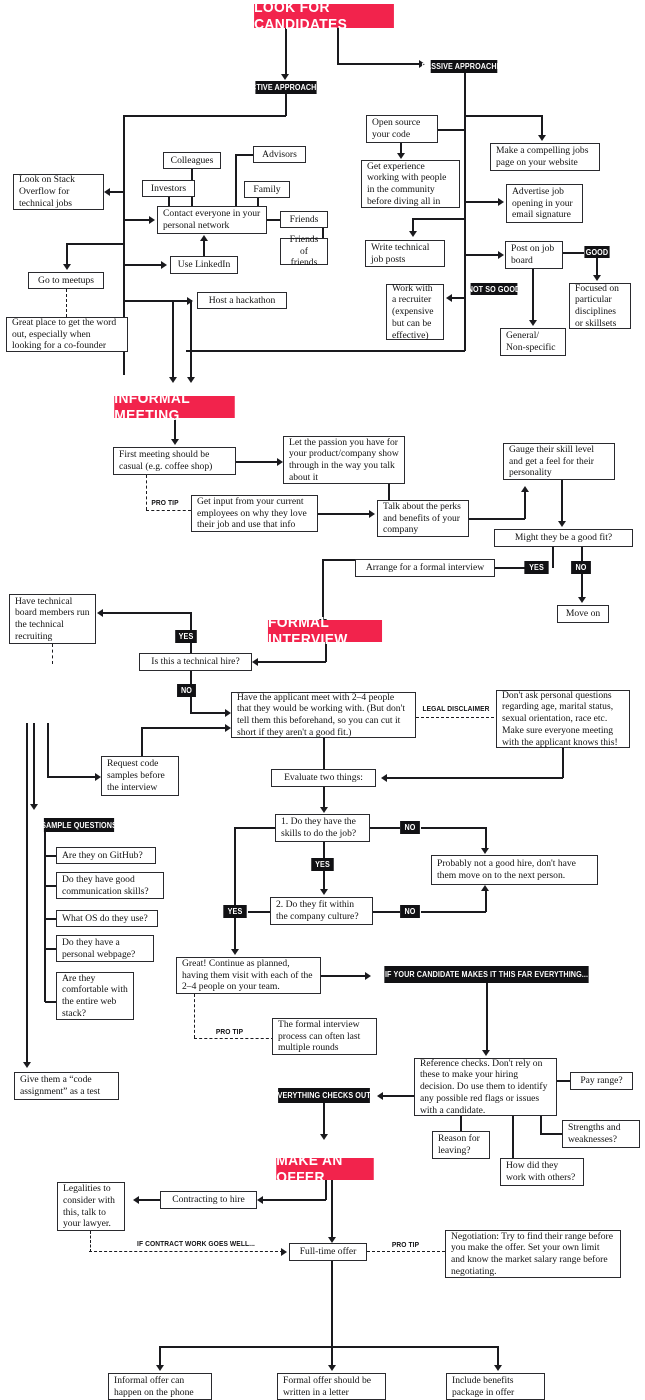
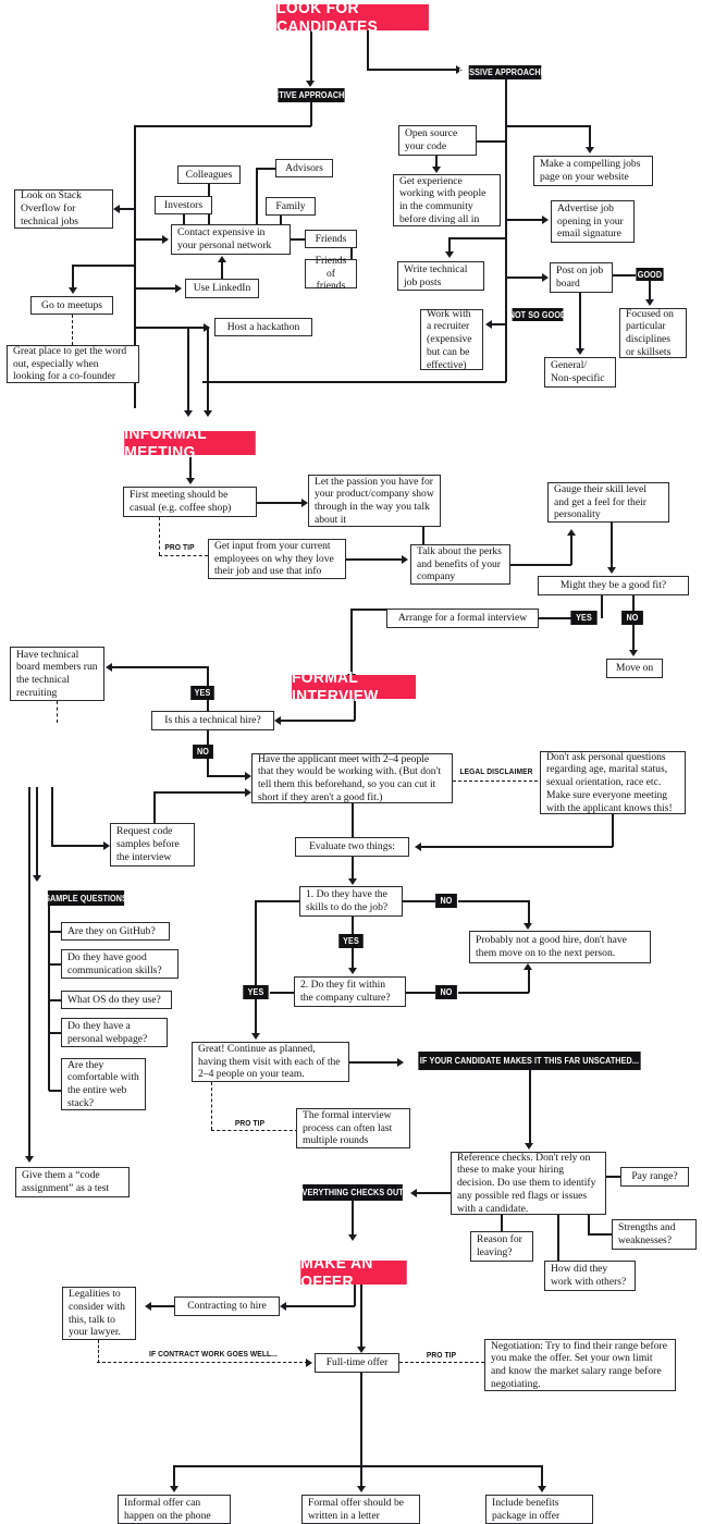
  LOOK FOR CANDIDATES
  ACTIVE APPROACHES
  PASSIVE APPROACHES
  Look on Stack Overflow for technical jobs
- Contact everyone in your personal network
+ Contact expensive in your personal network
  Colleagues
  Investors
  Advisors
  Family
  Friends
  Friends of friends
  Use LinkedIn
  Go to meetups
  Great place to get the word out, especially when looking for a co-founder
  Host a hackathon
  Open source your code
  Get experience working with people in the community before diving all in
  Write technical job posts
  Work with a recruiter (expensive but can be effective)
  Make a compelling jobs page on your website
  Advertise job opening in your email signature
  Post on job board
  GOOD
  Focused on particular disciplines or skillsets
  NOT SO GOOD
  General/ Non-specific
  INFORMAL MEETING
  First meeting should be casual (e.g. coffee shop)
  PRO TIP
  Let the passion you have for your product/company show through in the way you talk about it
  Get input from your current employees on why they love their job and use that info
  Talk about the perks and benefits of your company
  Gauge their skill level and get a feel for their personality
  Might they be a good fit?
  YES
  NO
  Arrange for a formal interview
  Move on
  FORMAL INTERVIEW
  Is this a technical hire?
  Have technical board members run the technical recruiting
  YES
  NO
  Have the applicant meet with 2–4 people that they would be working with. (But don't tell them this beforehand, so you can cut it short if they aren't a good fit.)
  LEGAL DISCLAIMER
  Don't ask personal questions regarding age, marital status, sexual orientation, race etc. Make sure everyone meeting with the applicant knows this!
  Request code samples before the interview
  Evaluate two things:
  SAMPLE QUESTIONS
  Are they on GitHub?
  Do they have good communication skills?
  What OS do they use?
  Do they have a personal webpage?
  Are they comfortable with the entire web stack?
  Give them a “code assignment” as a test
  1. Do they have the skills to do the job?
  NO
  YES
  2. Do they fit within the company culture?
  NO
  Probably not a good hire, don't have them move on to the next person.
  YES
  Great! Continue as planned, having them visit with each of the 2–4 people on your team.
- IF YOUR CANDIDATE MAKES IT THIS FAR EVERYTHING...
+ IF YOUR CANDIDATE MAKES IT THIS FAR UNSCATHED...
  PRO TIP
  The formal interview process can often last multiple rounds
  Reference checks. Don't rely on these to make your hiring decision. Do use them to identify any possible red flags or issues with a candidate.
  EVERYTHING CHECKS OUT?
  Pay range?
  Strengths and weaknesses?
  Reason for leaving?
  How did they work with others?
  MAKE AN OFFER
  Contracting to hire
  Legalities to consider with this, talk to your lawyer.
  IF CONTRACT WORK GOES WELL...
  Full-time offer
  PRO TIP
  Negotiation: Try to find their range before you make the offer. Set your own limit and know the market salary range before negotiating.
  Informal offer can happen on the phone
  Formal offer should be written in a letter
  Include benefits package in offer
